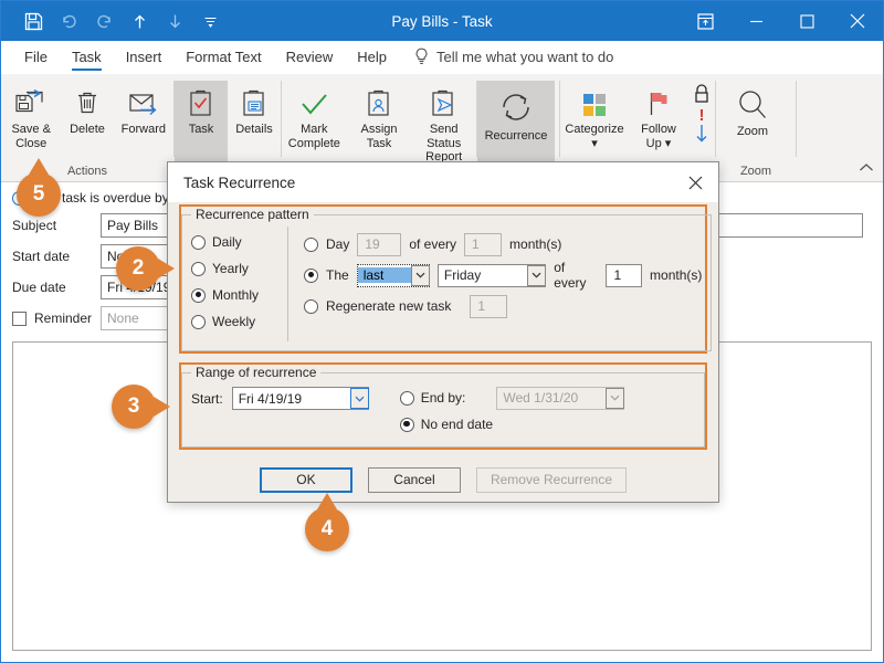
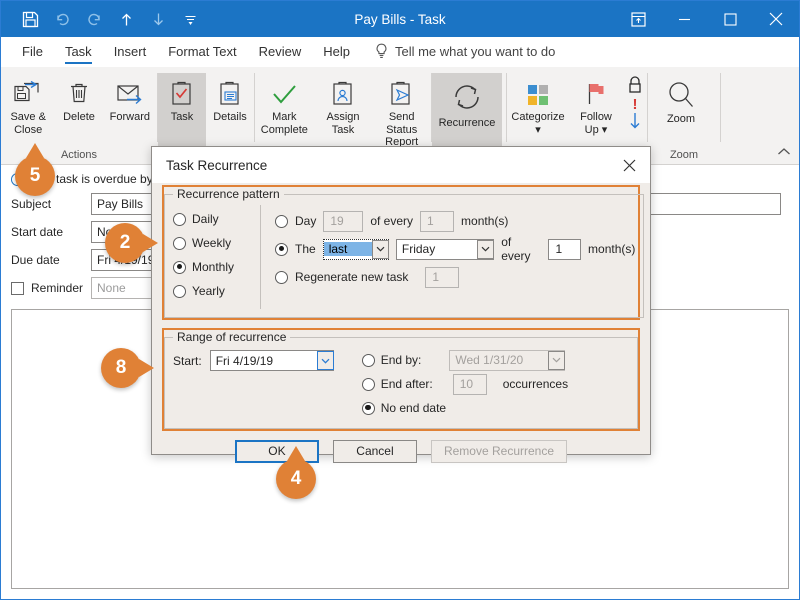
  Pay Bills - Task
  File
  Task
  Insert
  Format Text
  Review
  Help
  Tell me what you want to do
  Save &
  Close
  Delete
  Forward
  Actions
  Task
  Details
  Mark
  Complete
  Assign
  Task
  Send Status
  Report
  Recurrence
  Categorize
  ▾
  Follow
  Up ▾
  !
  Zoom
  Zoom
  Subject
  Pay Bills
  Start date
  Due date
  Reminder
  None
  Task Recurrence
  Recurrence pattern
  Daily
- Yearly
+ Weekly
  Monthly
- Weekly
+ Yearly
  Day
  19
  of every
  1
  month(s)
  The
  last
  Friday
  of every
  1
  month(s)
  Regenerate new task
  1
  Range of recurrence
  Start:
  Fri 4/19/19
  End by:
  Wed 1/31/20
+ End after:
+ 10
+ occurrences
  No end date
  OK
  Cancel
  Remove Recurrence
  5
  2
- 3
+ 8
  4
